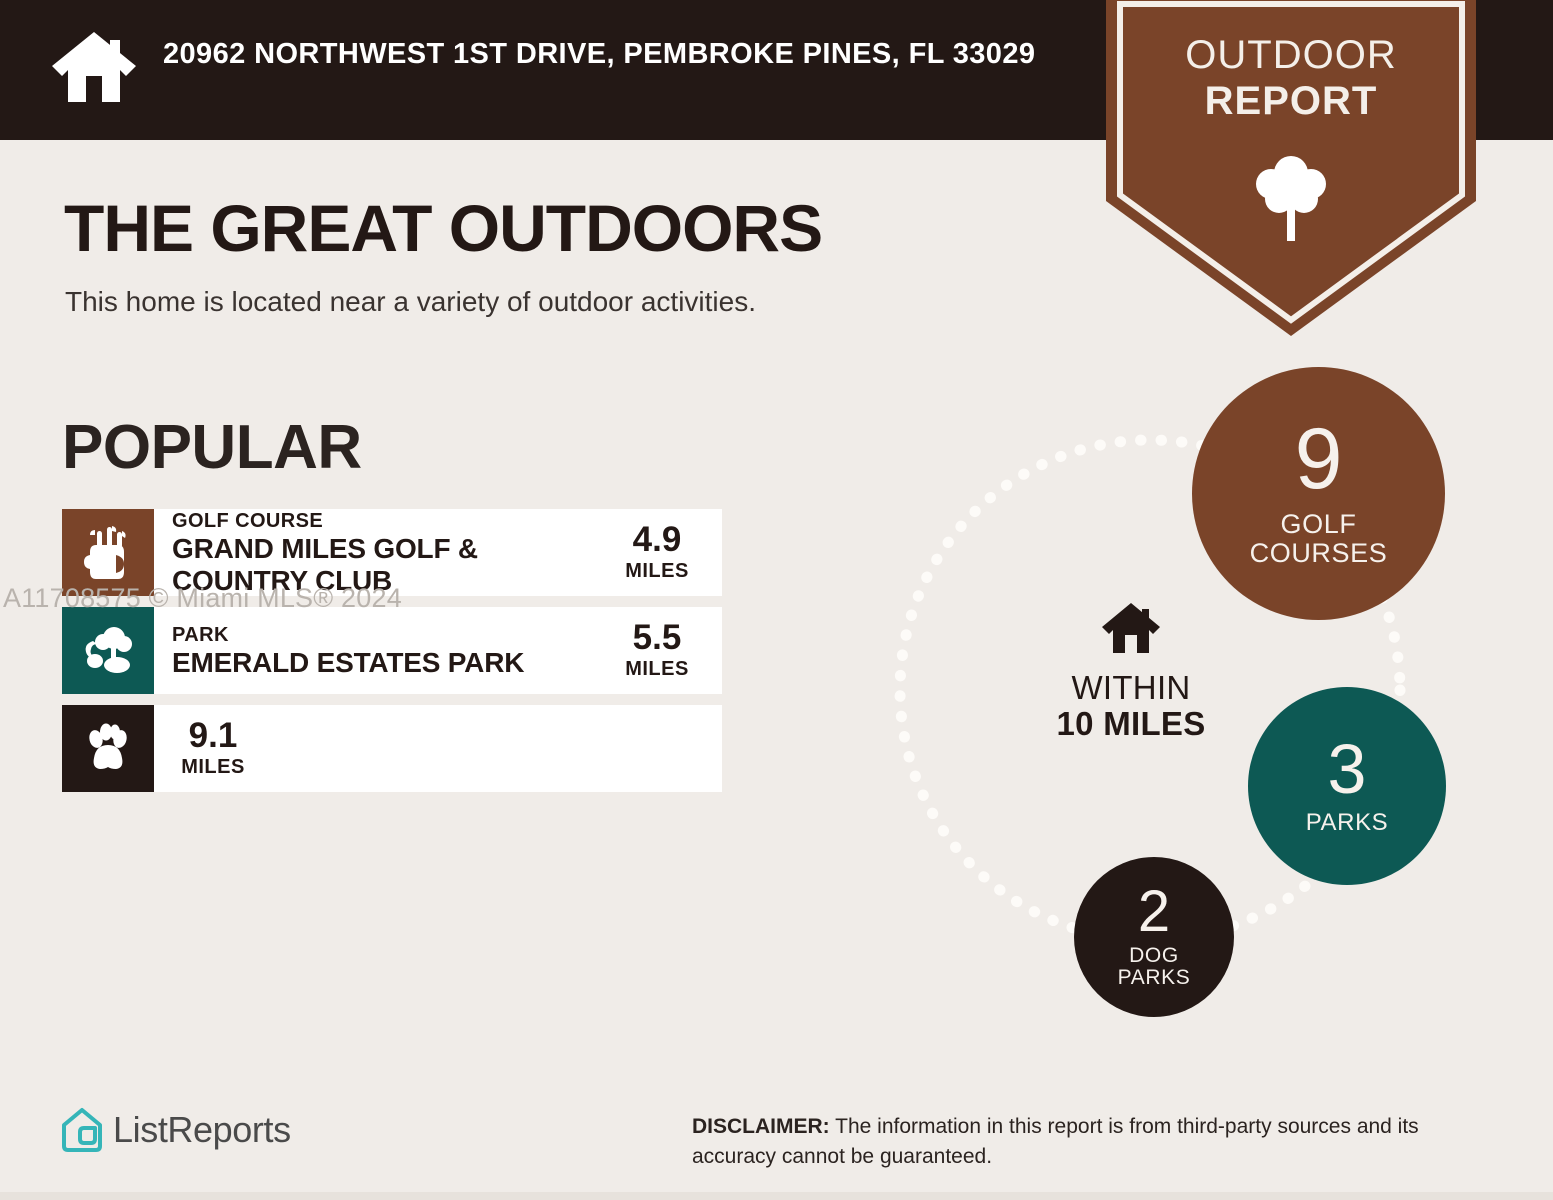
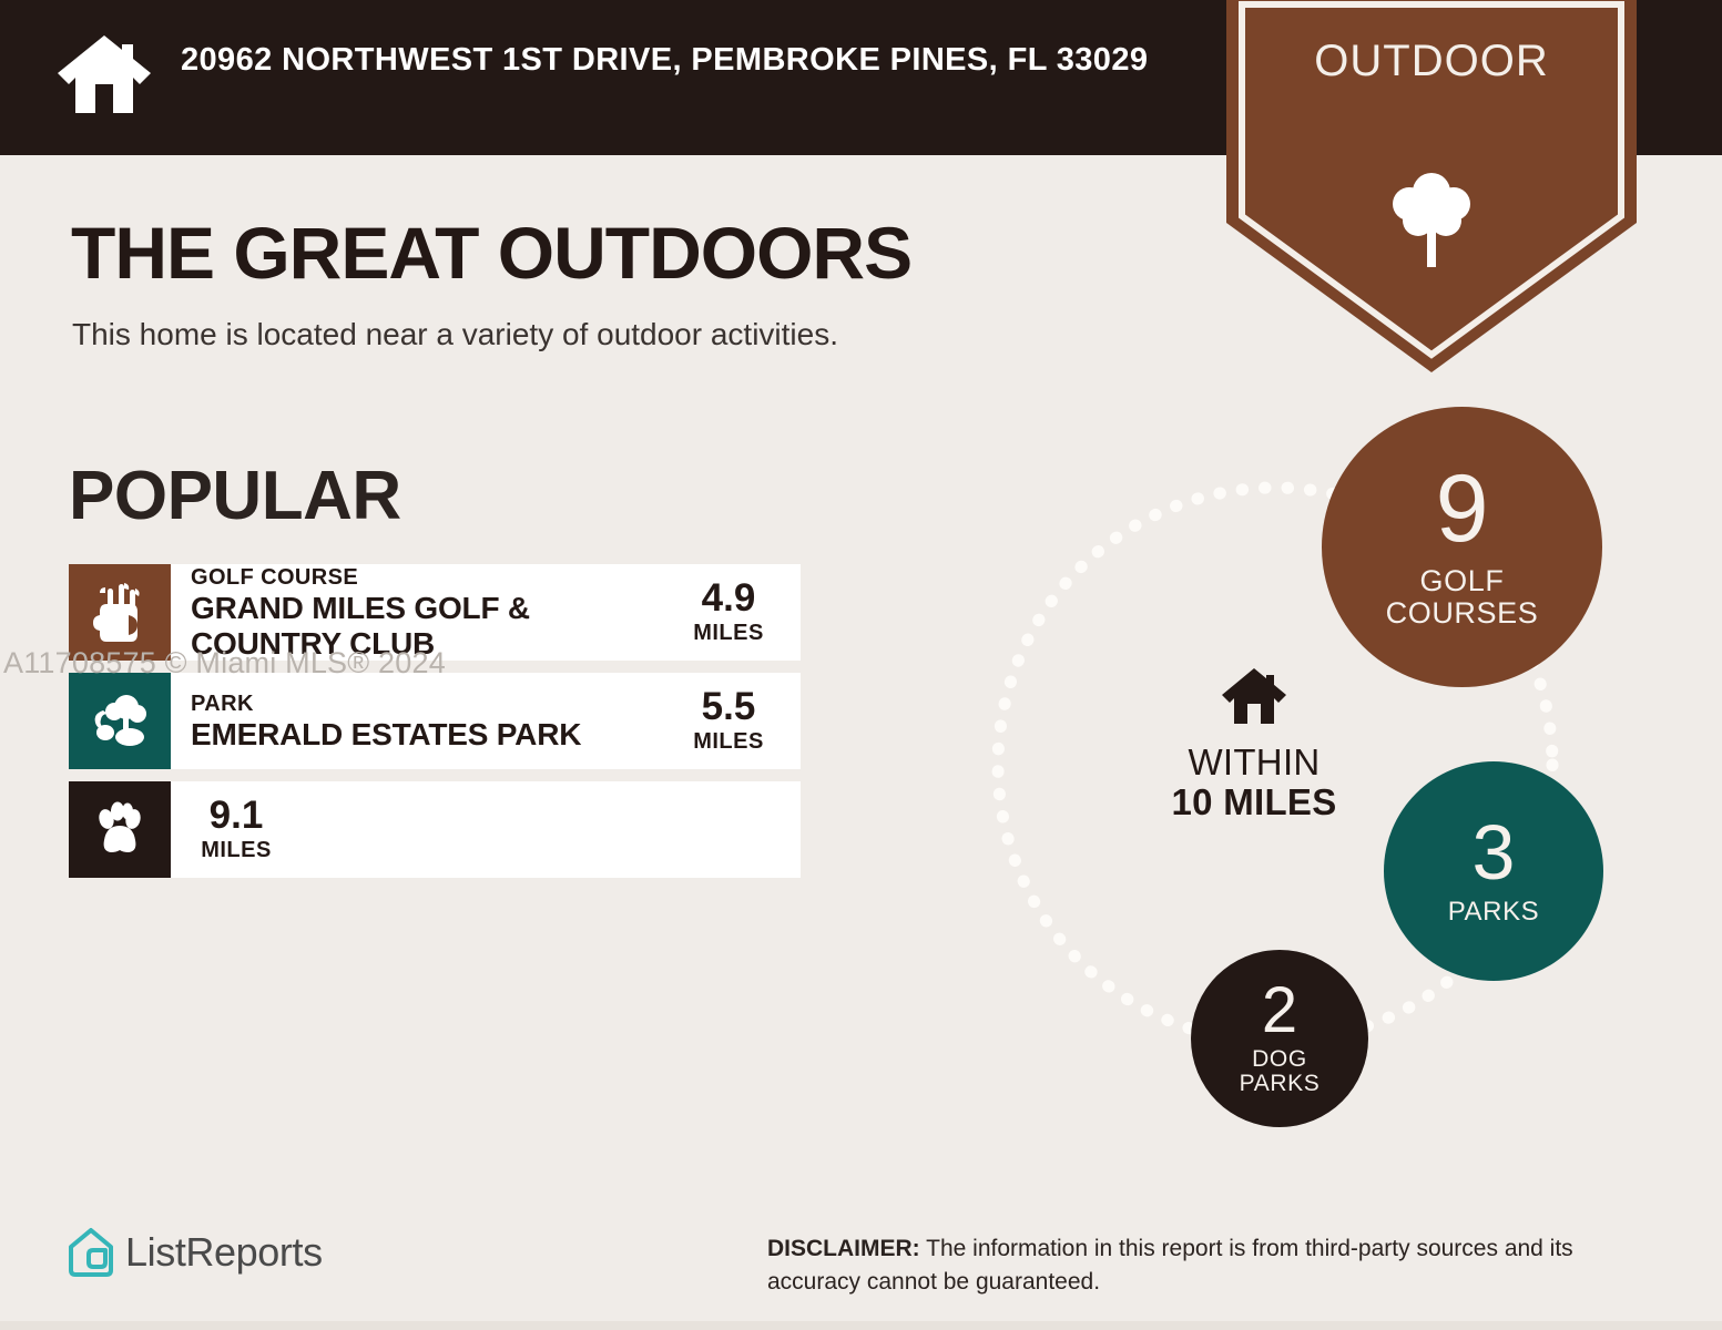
  20962 NORTHWEST 1ST DRIVE, PEMBROKE PINES, FL 33029
  OUTDOOR
- REPORT
  THE GREAT OUTDOORS
  This home is located near a variety of outdoor activities.
  POPULAR
  GOLF COURSE
  GRAND MILES GOLF & COUNTRY CLUB
  4.9
  MILES
  PARK
  EMERALD ESTATES PARK
  5.5
  MILES
  9.1
  MILES
  WITHIN
  10 MILES
  9
  GOLF
  COURSES
  3
  PARKS
  2
  DOG
  PARKS
  ListReports
  DISCLAIMER: The information in this report is from third-party sources and its accuracy cannot be guaranteed.
  A11708575 © Miami MLS® 2024
